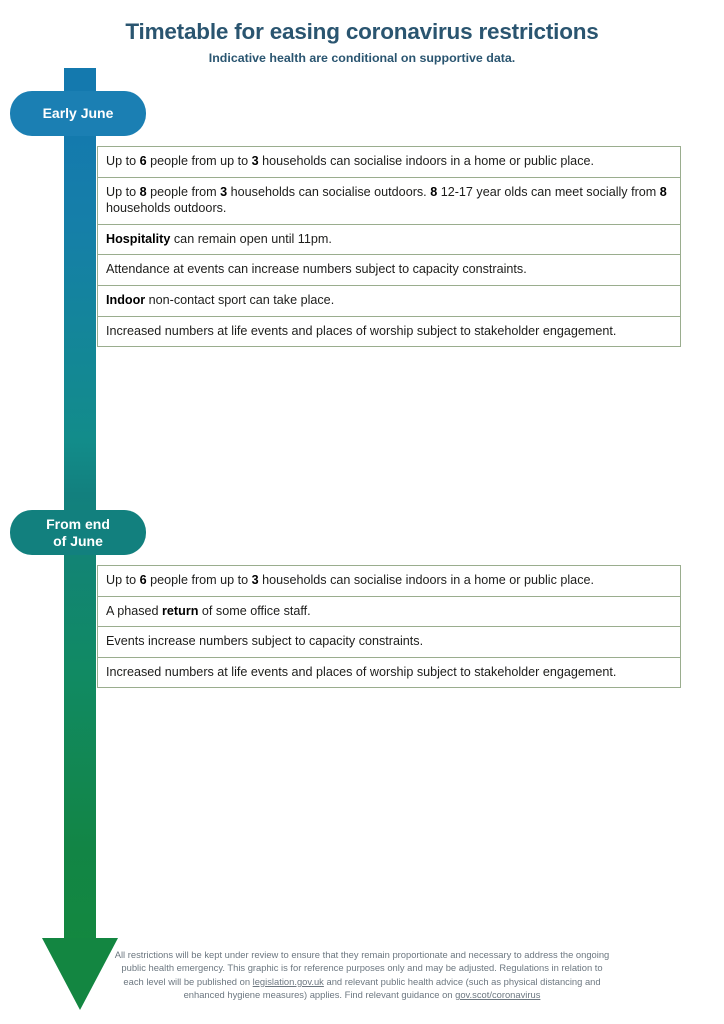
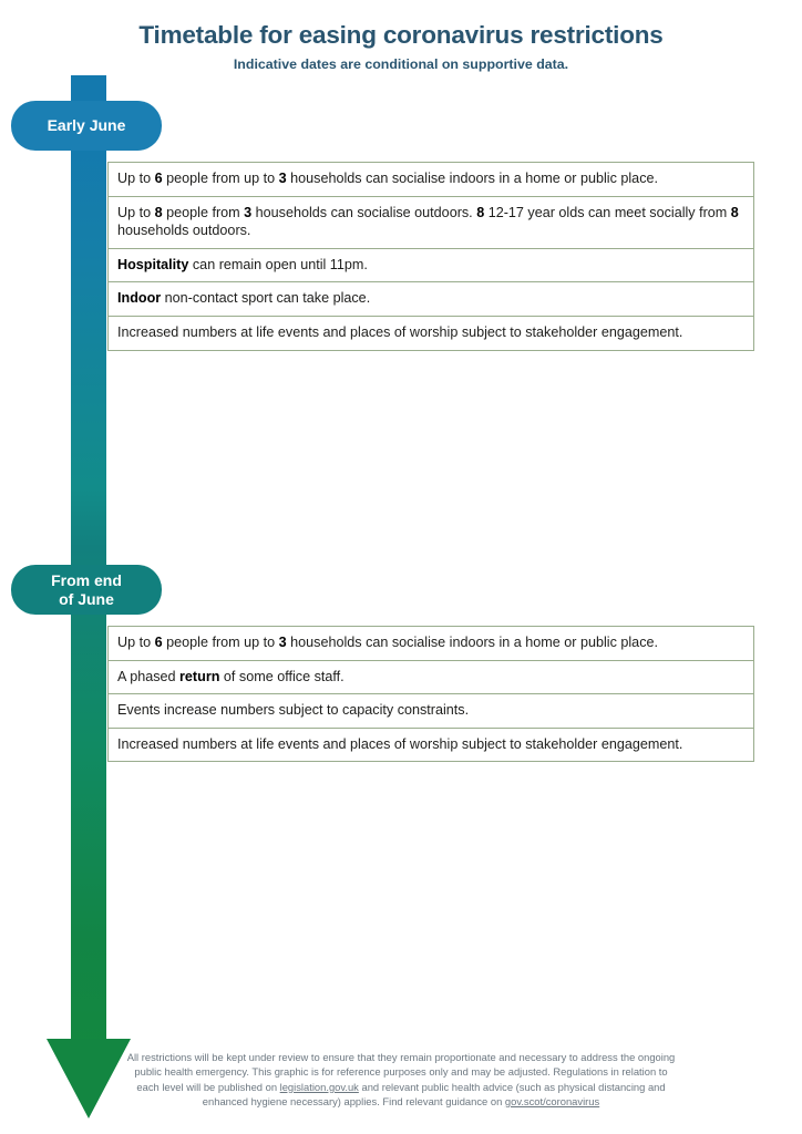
  Timetable for easing coronavirus restrictions
- Indicative health are conditional on supportive data.
+ Indicative dates are conditional on supportive data.
  Early June
  From end
  of June
  Up to 6 people from up to 3 households can socialise indoors in a home or public place.
  Up to 8 people from 3 households can socialise outdoors. 8 12-17 year olds can meet socially from 8 households outdoors.
  Hospitality can remain open until 11pm.
- Attendance at events can increase numbers subject to capacity constraints.
  Indoor non-contact sport can take place.
  Increased numbers at life events and places of worship subject to stakeholder engagement.
  Up to 6 people from up to 3 households can socialise indoors in a home or public place.
  A phased return of some office staff.
  Events increase numbers subject to capacity constraints.
  Increased numbers at life events and places of worship subject to stakeholder engagement.
- All restrictions will be kept under review to ensure that they remain proportionate and necessary to address the ongoing public health emergency. This graphic is for reference purposes only and may be adjusted. Regulations in relation to each level will be published on legislation.gov.uk and relevant public health advice (such as physical distancing and enhanced hygiene measures) applies. Find relevant guidance on gov.scot/coronavirus
+ All restrictions will be kept under review to ensure that they remain proportionate and necessary to address the ongoing public health emergency. This graphic is for reference purposes only and may be adjusted. Regulations in relation to each level will be published on legislation.gov.uk and relevant public health advice (such as physical distancing and enhanced hygiene necessary) applies. Find relevant guidance on gov.scot/coronavirus
